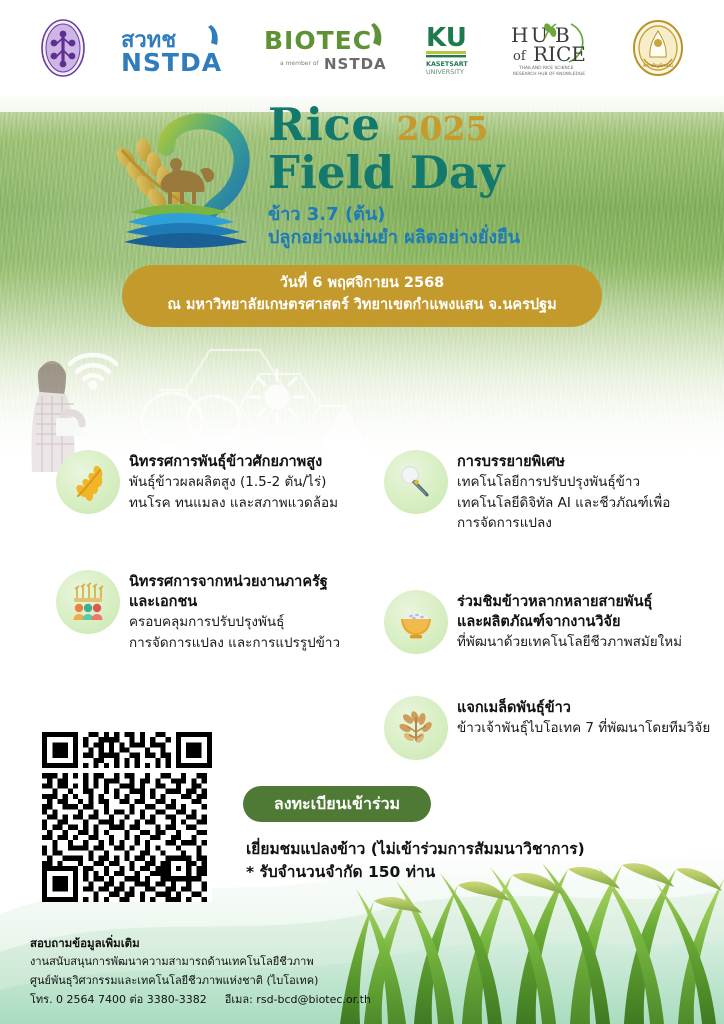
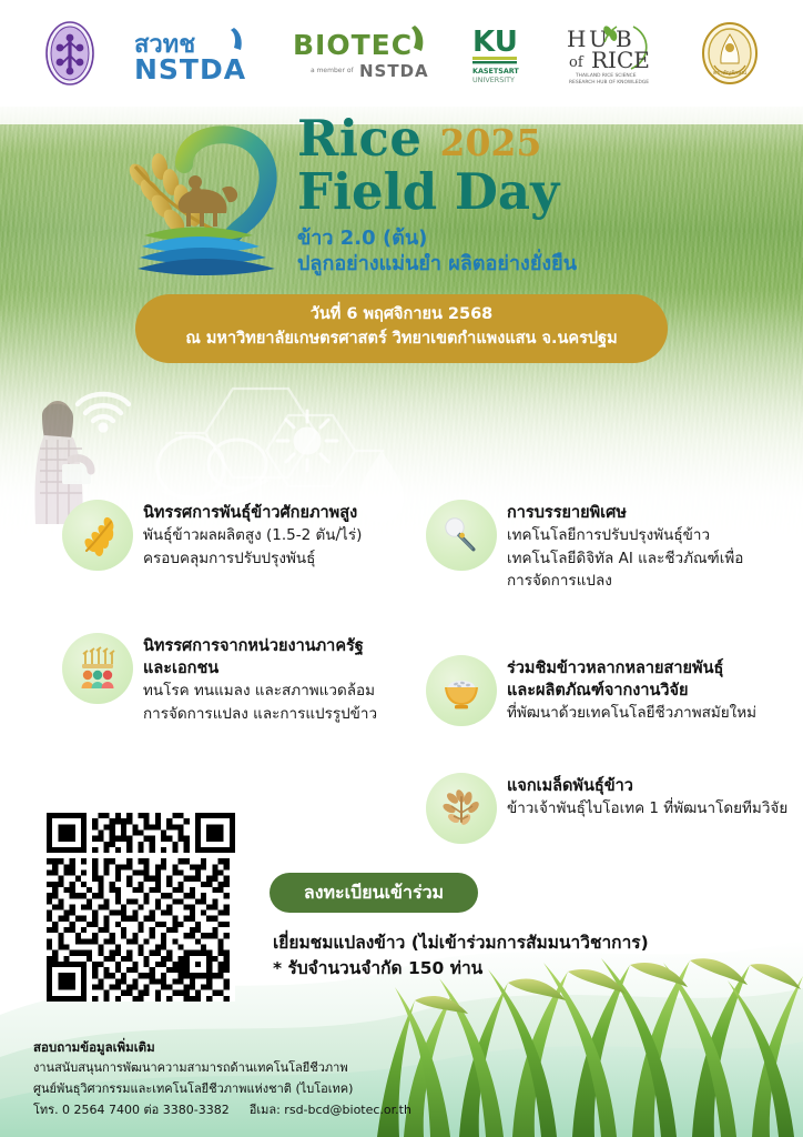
  สวทช
  NSTDA
  BIOTEC
  NSTDA
  KU
  KASETSART
  UNIVERSITY
  H
  U
  B
  of
  RICE
  Rice
  2025
  Field Day
- ข้าว 3.7 (ต้น)
+ ข้าว 2.0 (ต้น)
  ปลูกอย่างแม่นยำ ผลิตอย่างยั่งยืน
  วันที่ 6 พฤศจิกายน 2568
  ณ มหาวิทยาลัยเกษตรศาสตร์ วิทยาเขตกำแพงแสน จ.นครปฐม
  นิทรรศการพันธุ์ข้าวศักยภาพสูง
  พันธุ์ข้าวผลผลิตสูง (1.5-2 ตัน/ไร่)
- ทนโรค ทนแมลง และสภาพแวดล้อม
+ ครอบคลุมการปรับปรุงพันธุ์
  นิทรรศการจากหน่วยงานภาครัฐ
  และเอกชน
- ครอบคลุมการปรับปรุงพันธุ์
+ ทนโรค ทนแมลง และสภาพแวดล้อม
  การจัดการแปลง และการแปรรูปข้าว
  การบรรยายพิเศษ
  เทคโนโลยีการปรับปรุงพันธุ์ข้าว
  เทคโนโลยีดิจิทัล AI และชีวภัณฑ์เพื่อ
  การจัดการแปลง
  ร่วมชิมข้าวหลากหลายสายพันธุ์
  และผลิตภัณฑ์จากงานวิจัย
  ที่พัฒนาด้วยเทคโนโลยีชีวภาพสมัยใหม่
  แจกเมล็ดพันธุ์ข้าว
- ข้าวเจ้าพันธุ์ไบโอเทค 7 ที่พัฒนาโดยทีมวิจัย
+ ข้าวเจ้าพันธุ์ไบโอเทค 1 ที่พัฒนาโดยทีมวิจัย
  ลงทะเบียนเข้าร่วม
  เยี่ยมชมแปลงข้าว (ไม่เข้าร่วมการสัมมนาวิชาการ)
  * รับจำนวนจำกัด 150 ท่าน
  สอบถามข้อมูลเพิ่มเติม
  งานสนับสนุนการพัฒนาความสามารถด้านเทคโนโลยีชีวภาพ
  ศูนย์พันธุวิศวกรรมและเทคโนโลยีชีวภาพแห่งชาติ (ไบโอเทค)
  โทร. 0 2564 7400 ต่อ 3380-3382 อีเมล: rsd-bcd@biotec.or.th
